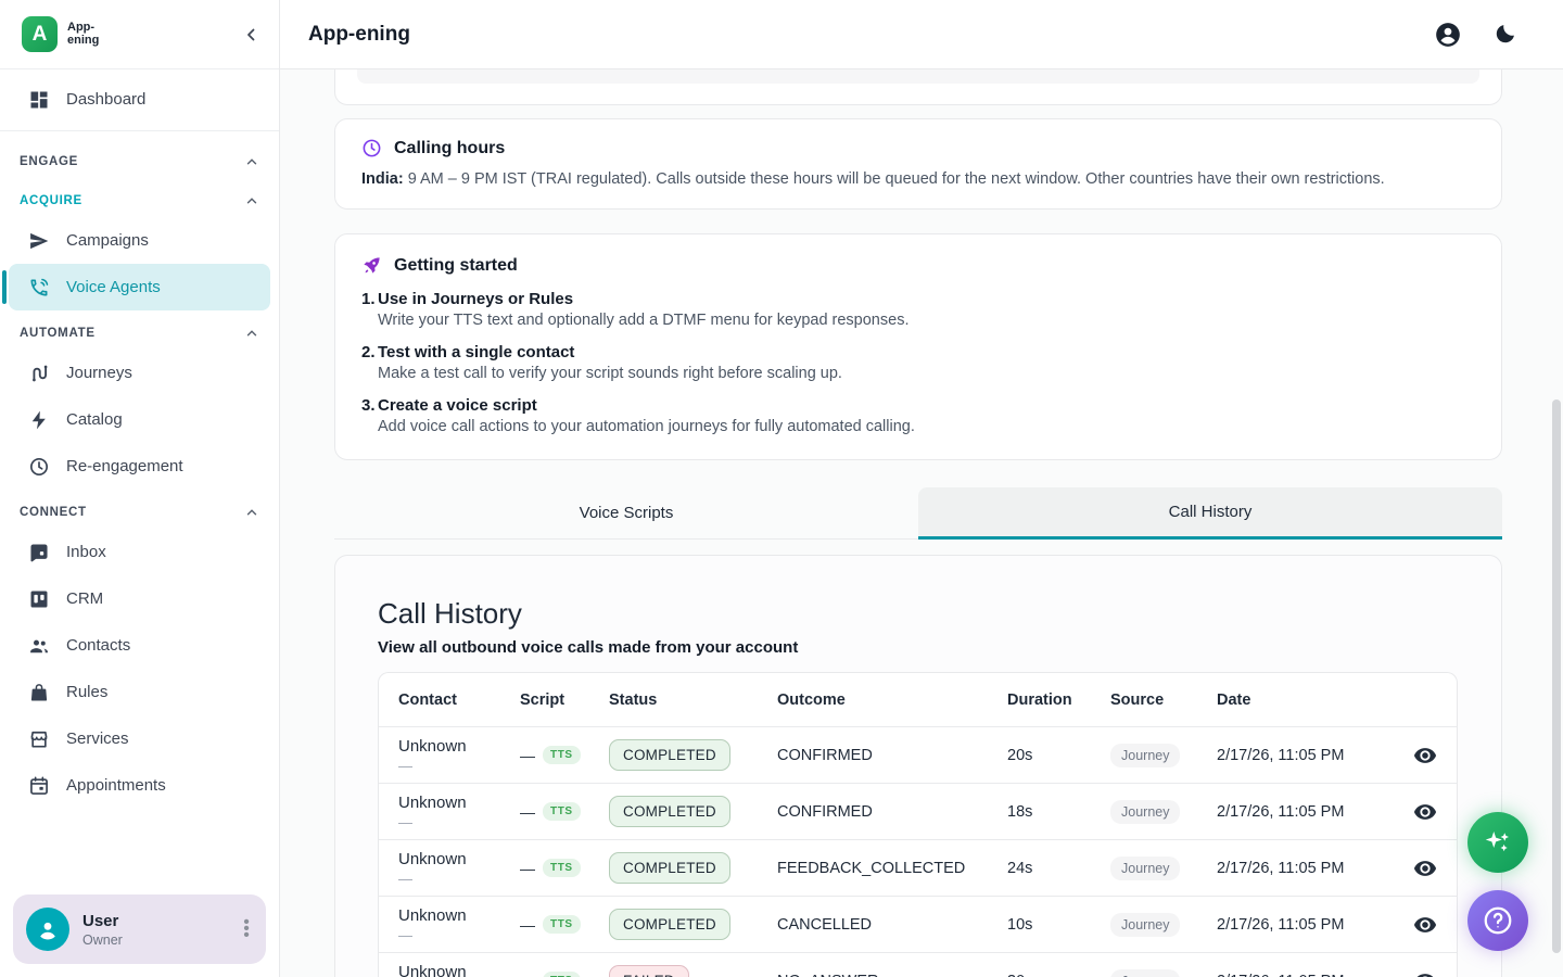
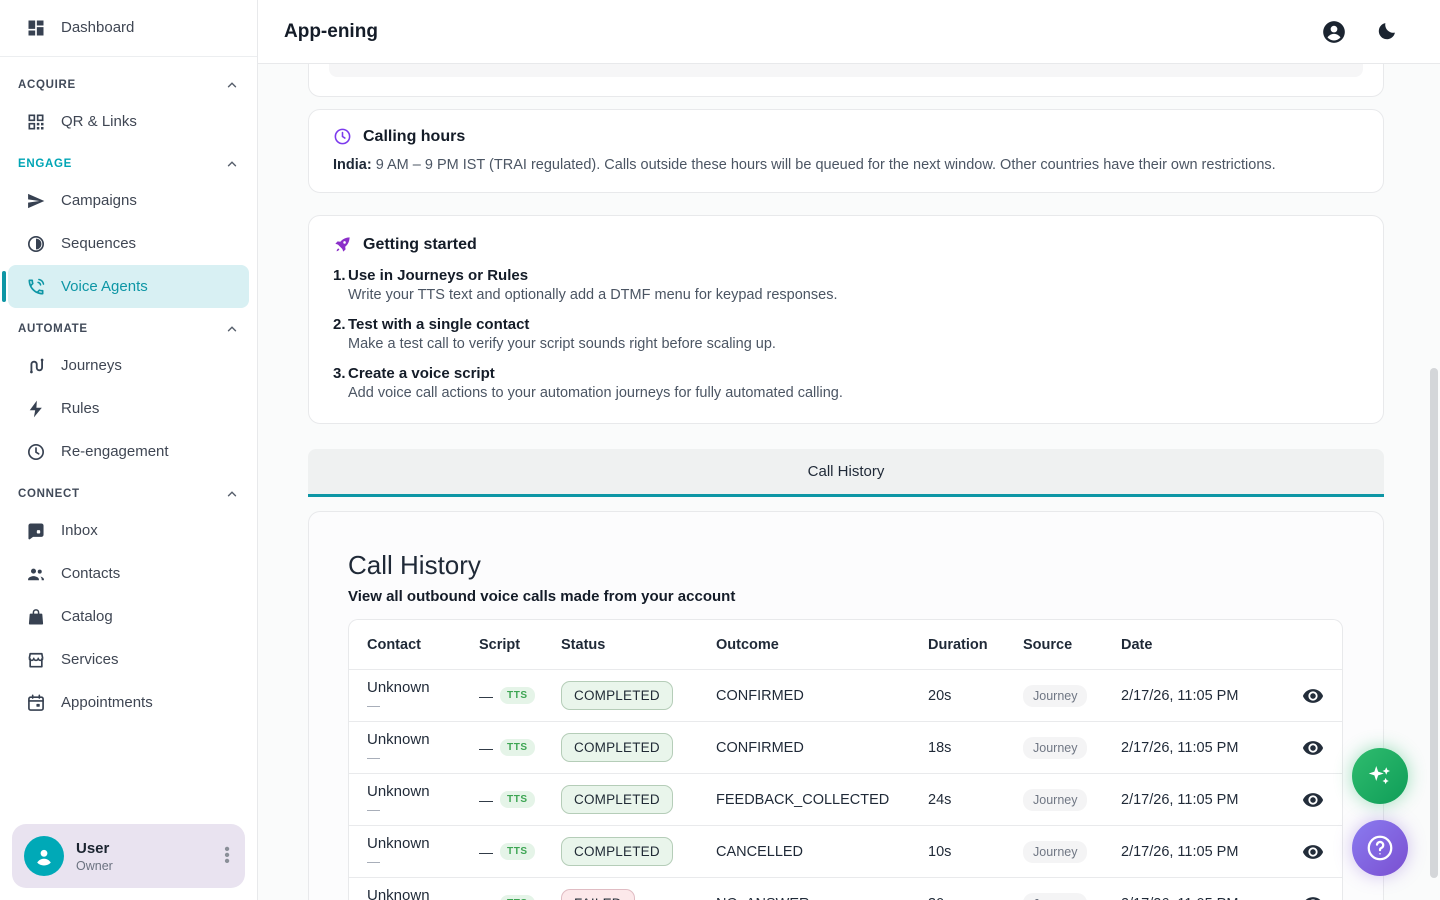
- A
- App-
- ening
  Dashboard
- ENGAGE
+ ACQUIRE
+ QR & Links
- ACQUIRE
+ ENGAGE
  Campaigns
+ Sequences
  Voice Agents
  AUTOMATE
  Journeys
- Catalog
+ Rules
  Re-engagement
  CONNECT
  Inbox
- CRM
  Contacts
- Rules
+ Catalog
  Services
  Appointments
  User
  Owner
  •
  •
  •
  App-ening
  Calling hours
  India: 9 AM – 9 PM IST (TRAI regulated). Calls outside these hours will be queued for the next window. Other countries have their own restrictions.
  Getting started
  1.
  Use in Journeys or Rules
  Write your TTS text and optionally add a DTMF menu for keypad responses.
  2.
  Test with a single contact
  Make a test call to verify your script sounds right before scaling up.
  3.
  Create a voice script
  Add voice call actions to your automation journeys for fully automated calling.
- Voice Scripts
  Call History
  Call History
  View all outbound voice calls made from your account
  Contact
  Script
  Status
  Outcome
  Duration
  Source
  Date
  Unknown
  —
  —
  TTS
  COMPLETED
  CONFIRMED
  20s
  Journey
  2/17/26, 11:05 PM
  Unknown
  —
  —
  TTS
  COMPLETED
  CONFIRMED
  18s
  Journey
  2/17/26, 11:05 PM
  Unknown
  —
  —
  TTS
  COMPLETED
  FEEDBACK_COLLECTED
  24s
  Journey
  2/17/26, 11:05 PM
  Unknown
  —
  —
  TTS
  COMPLETED
  CANCELLED
  10s
  Journey
  2/17/26, 11:05 PM
  Unknown
